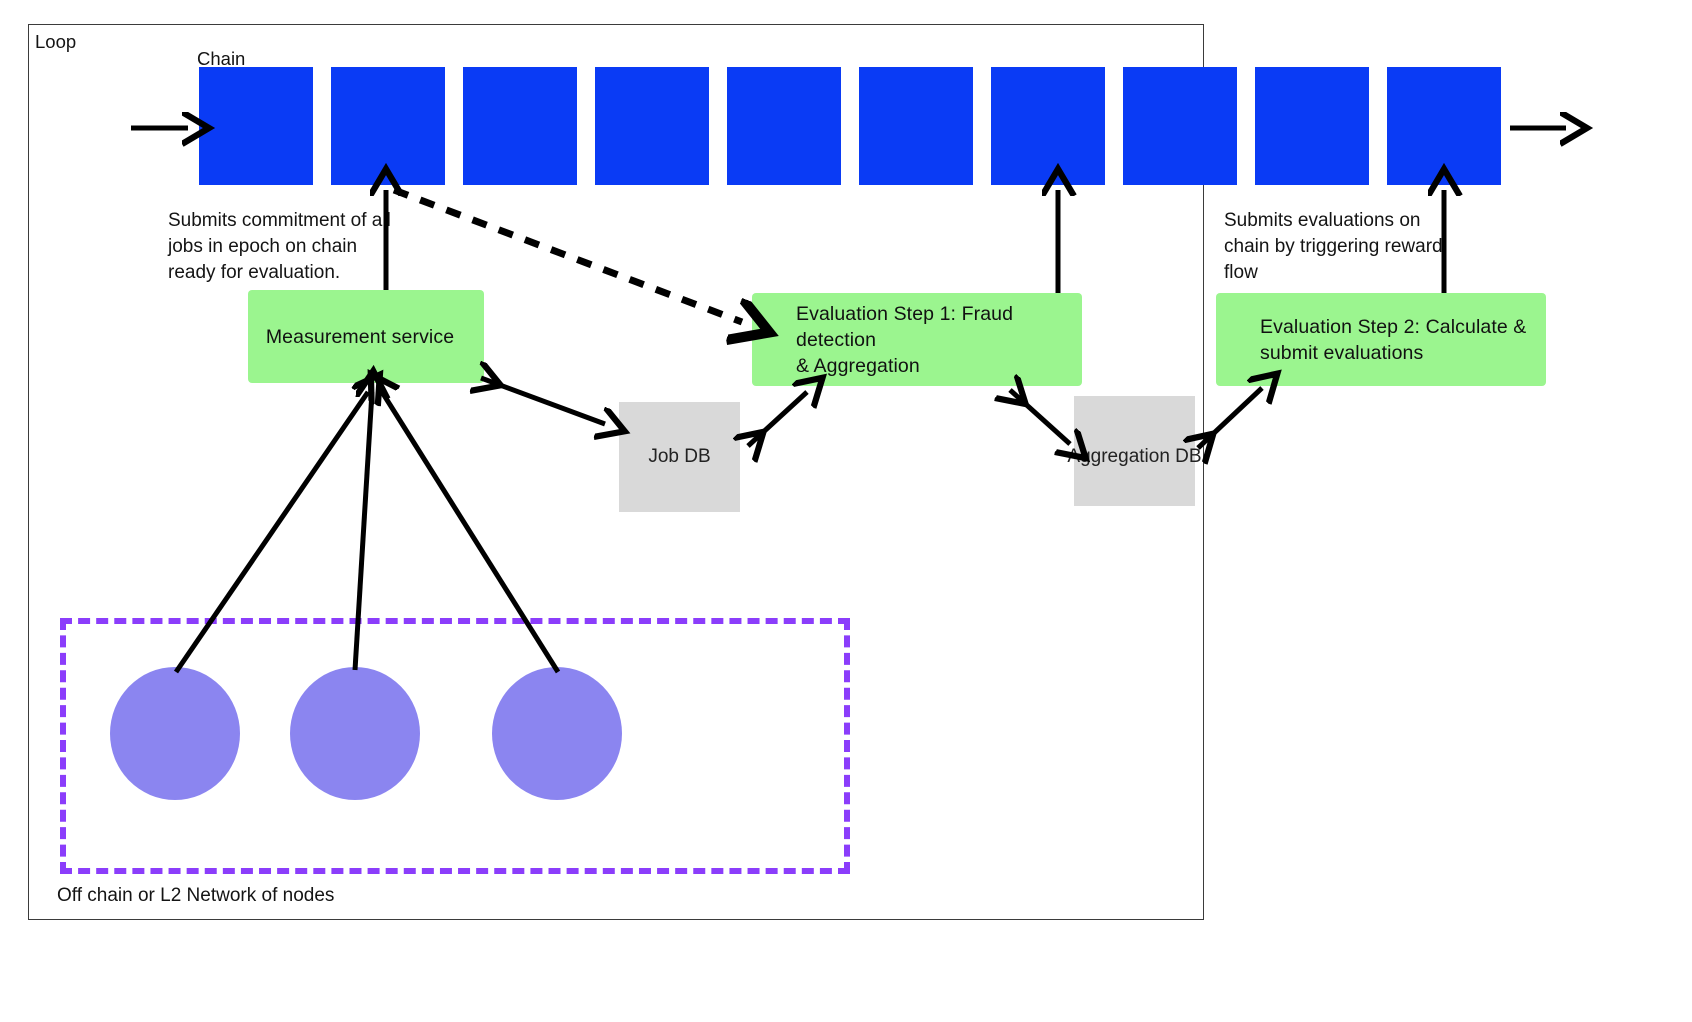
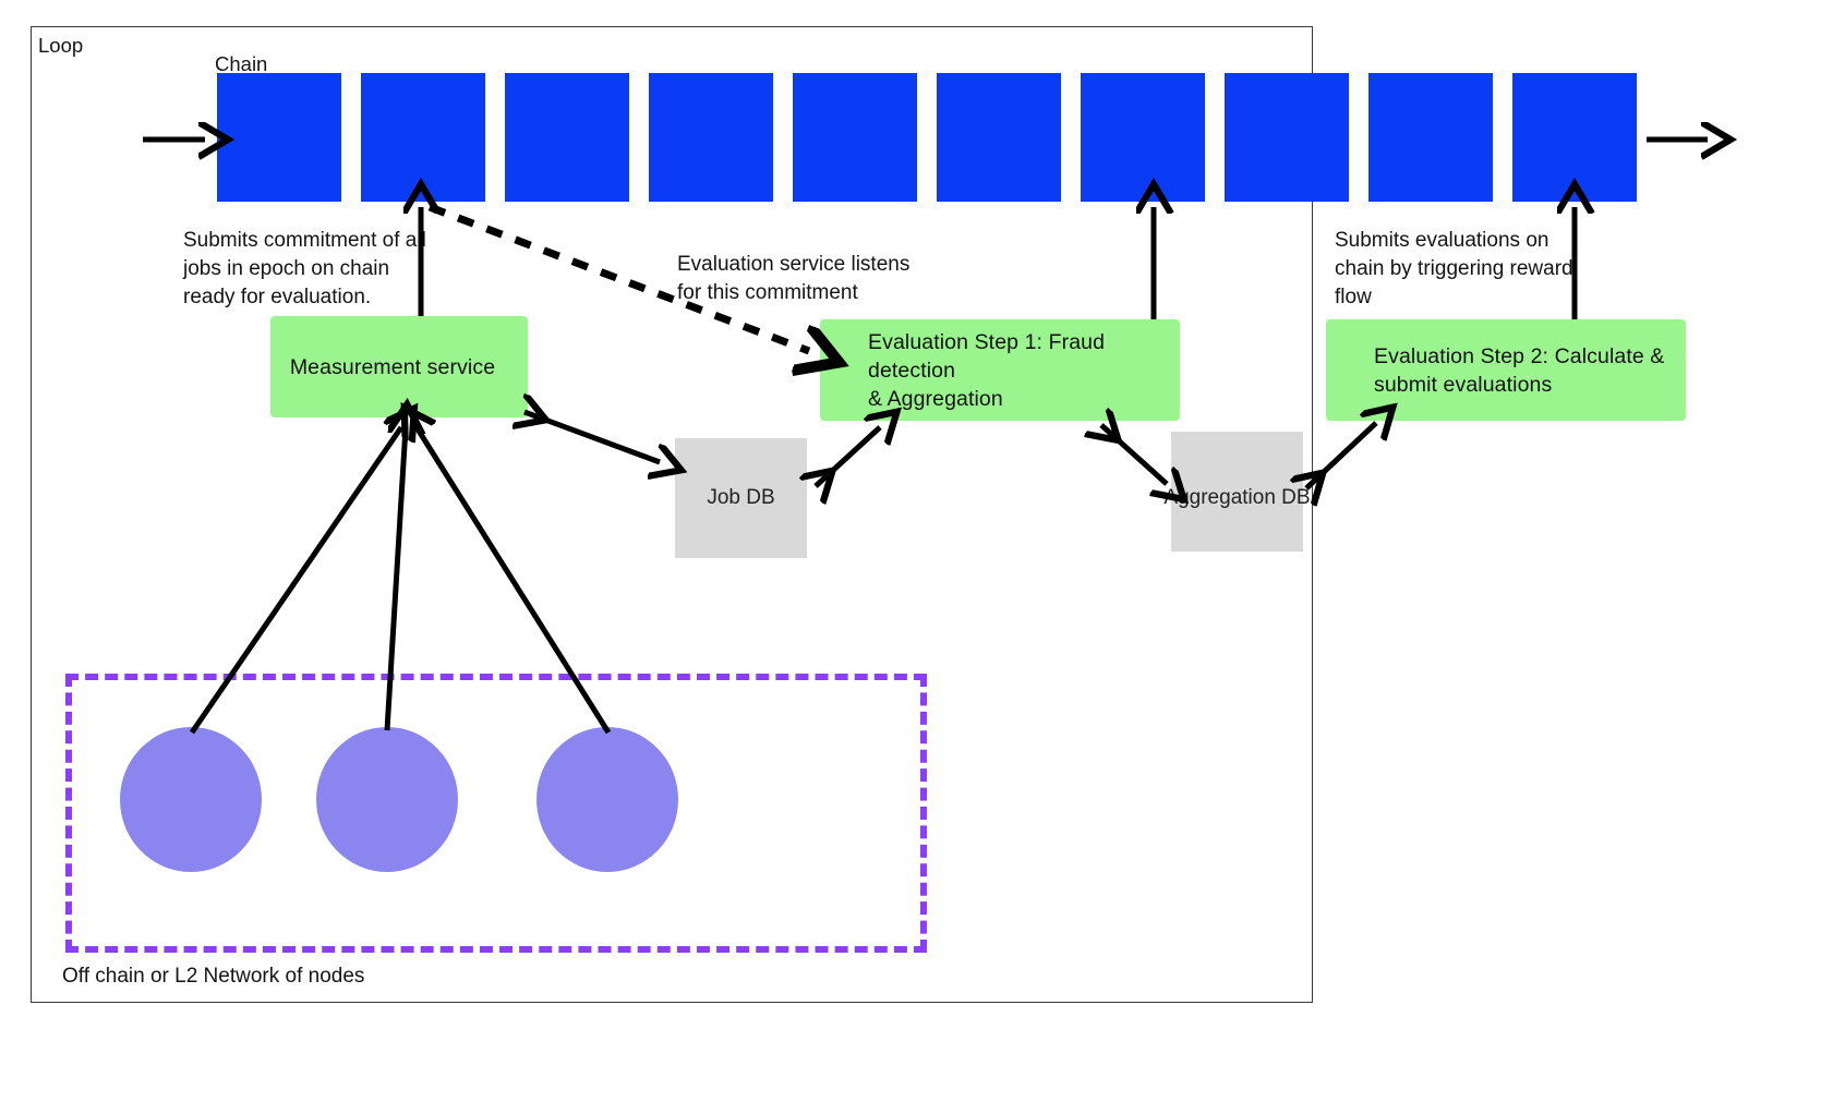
  Loop
  Chain
  Measurement service
  Evaluation Step 1: Fraud detection
  & Aggregation
  Evaluation Step 2: Calculate &
  submit evaluations
  Job DB
  Aggregation DB
  Submits commitment of al
  jobs in epoch on chain
  ready for evaluation.
+ Evaluation service listens
+ for this commitment
  Submits evaluations on
  chain by triggering reward
  flow
  Off chain or L2 Network of nodes
